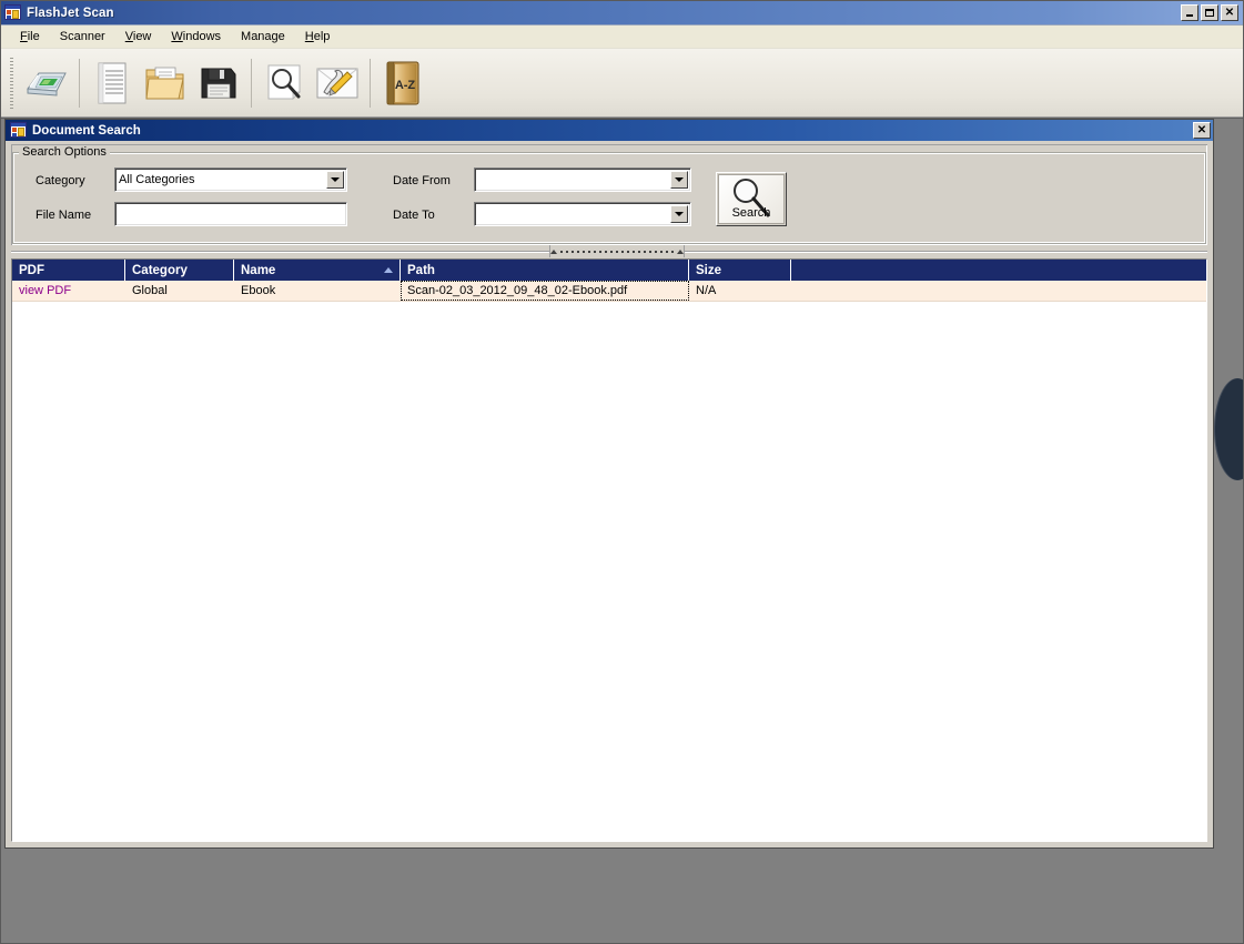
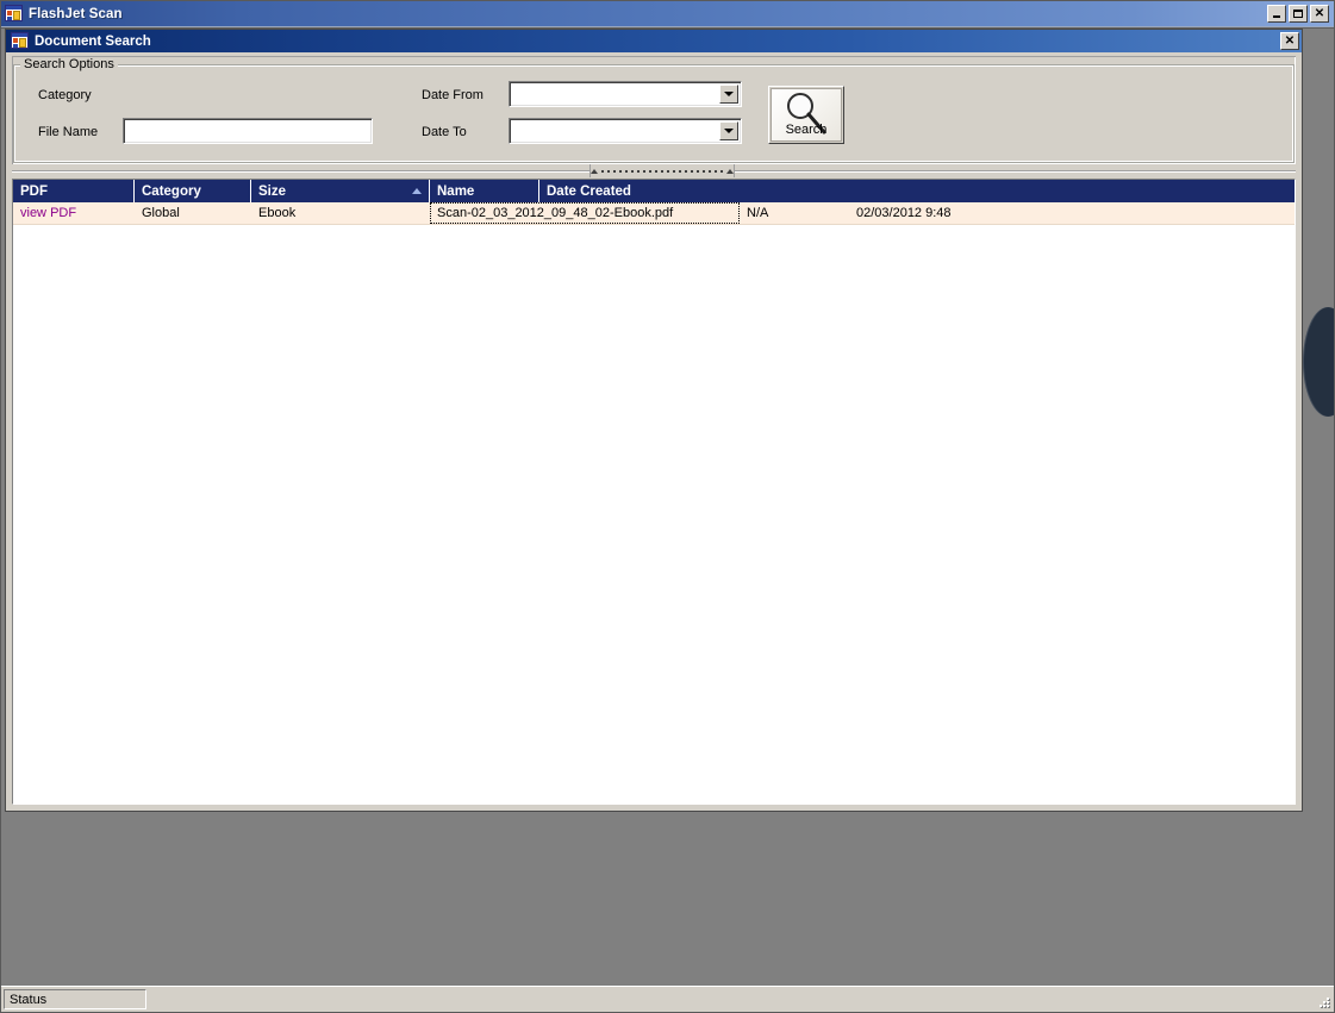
  FlashJet Scan
  ✕
- File
- Scanner
- View
- Windows
- Manage
- Help
- A-Z
  Document Search
  ✕
  Search Options
  Category
- All Categories
  File Name
  Date From
  Date To
  Search
  PDF
  Category
- Name
+ Size
- Path
- Size
+ Name
+ Date Created
  view
  PDF
  Global
  Ebook
  Scan-02_03_2012_09_48_02-Ebook.pdf
  N/A
+ 02/03/2012 9:48
+ Status
